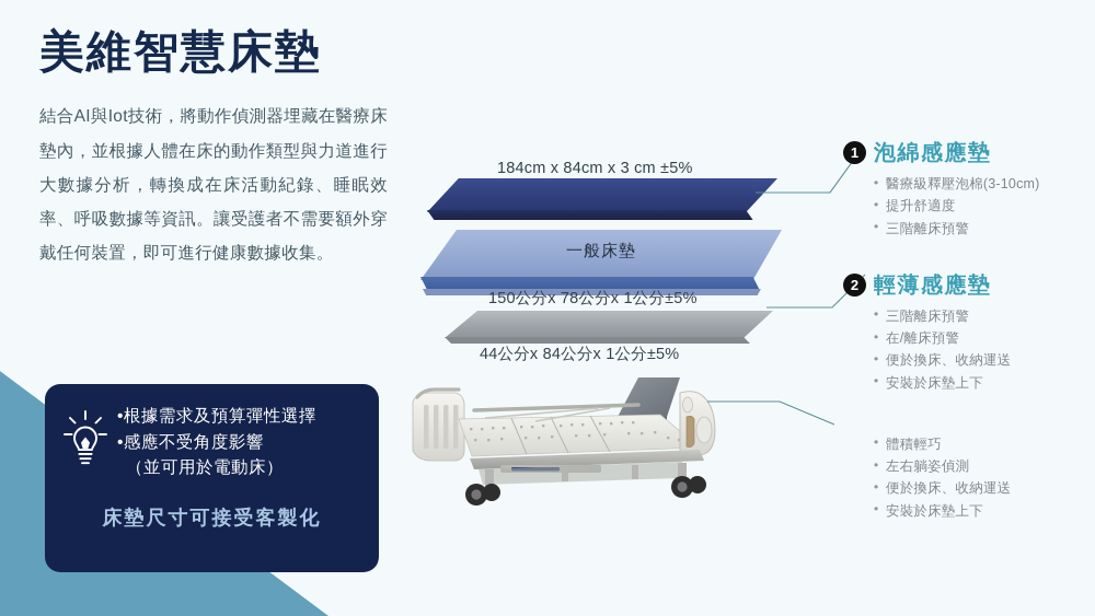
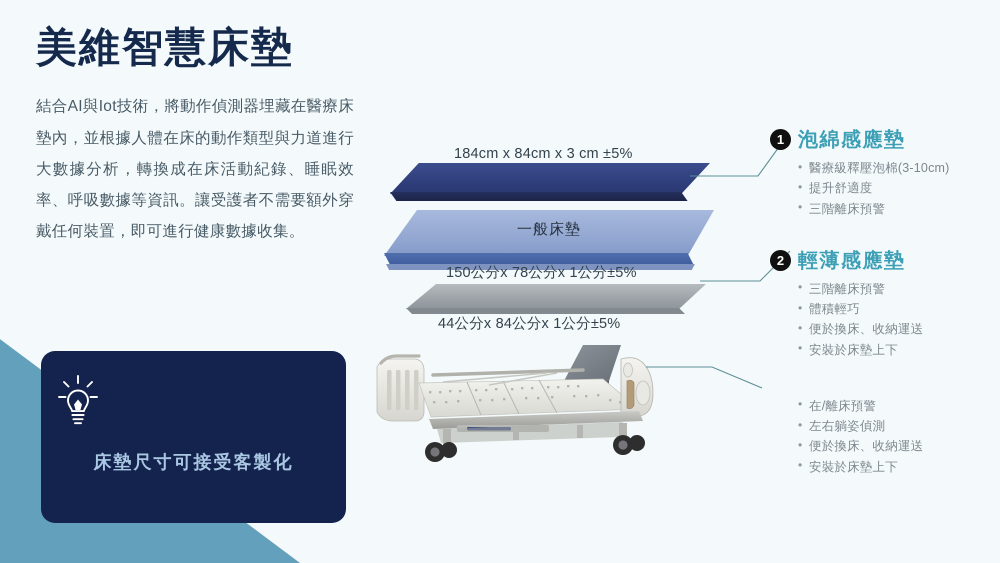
  美維智慧床墊
  結合AI與Iot技術，將動作偵測器埋藏在醫療床墊內，並根據人體在床的動作類型與力道進行大數據分析，轉換成在床活動紀錄、睡眠效率、呼吸數據等資訊。讓受護者不需要額外穿戴任何裝置，即可進行健康數據收集。
- •根據需求及預算彈性選擇
- •感應不受角度影響
- （並可用於電動床）
  床墊尺寸可接受客製化
  184cm x 84cm x 3 cm ±5%
  一般床墊
  150公分x 78公分x 1公分±5%
  44公分x 84公分x 1公分±5%
  1
  泡綿感應墊
  醫療級釋壓泡棉(3-10cm)
  提升舒適度
  三階離床預警
  2
  輕薄感應墊
  三階離床預警
- 在/離床預警
+ 體積輕巧
  便於換床、收納運送
  安裝於床墊上下
- 體積輕巧
+ 在/離床預警
  左右躺姿偵測
  便於換床、收納運送
  安裝於床墊上下
